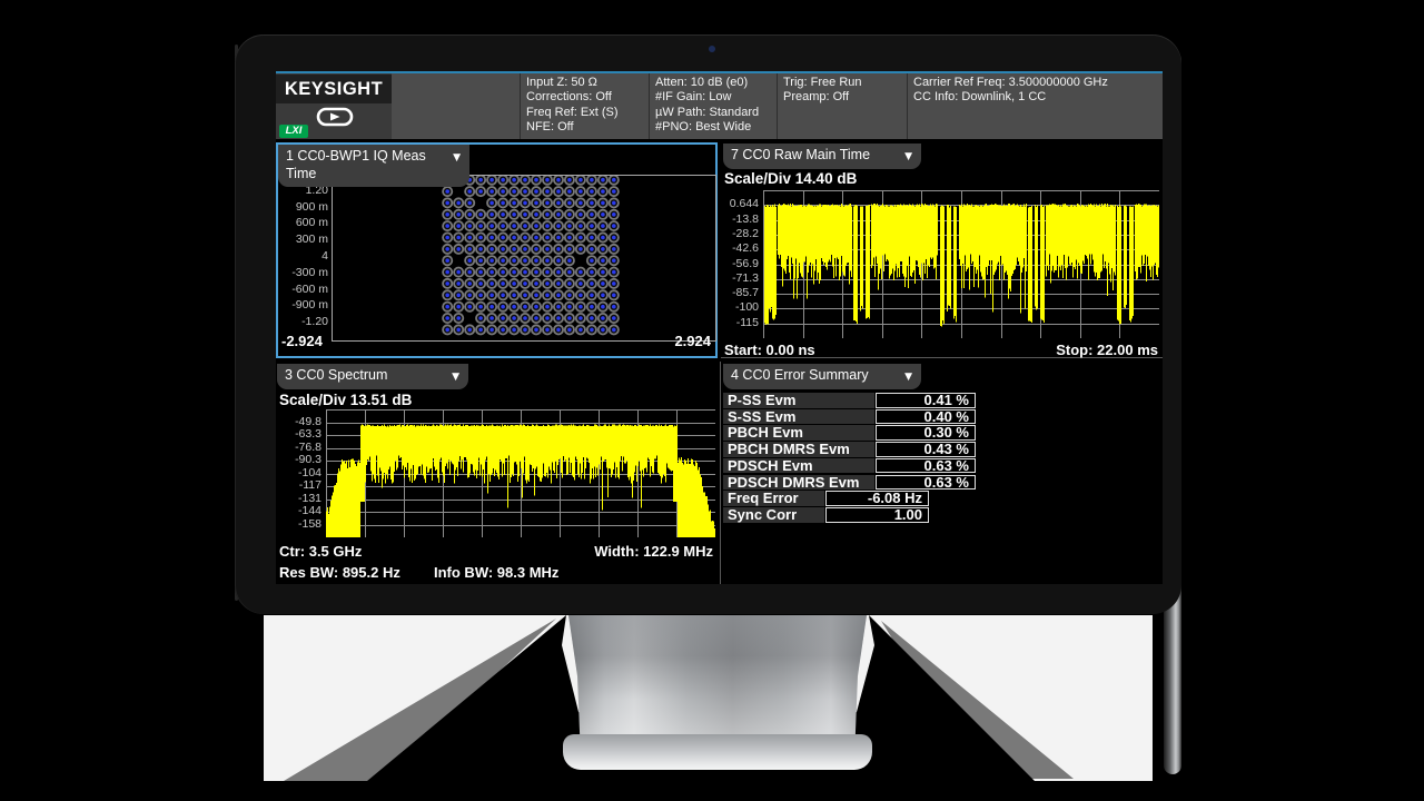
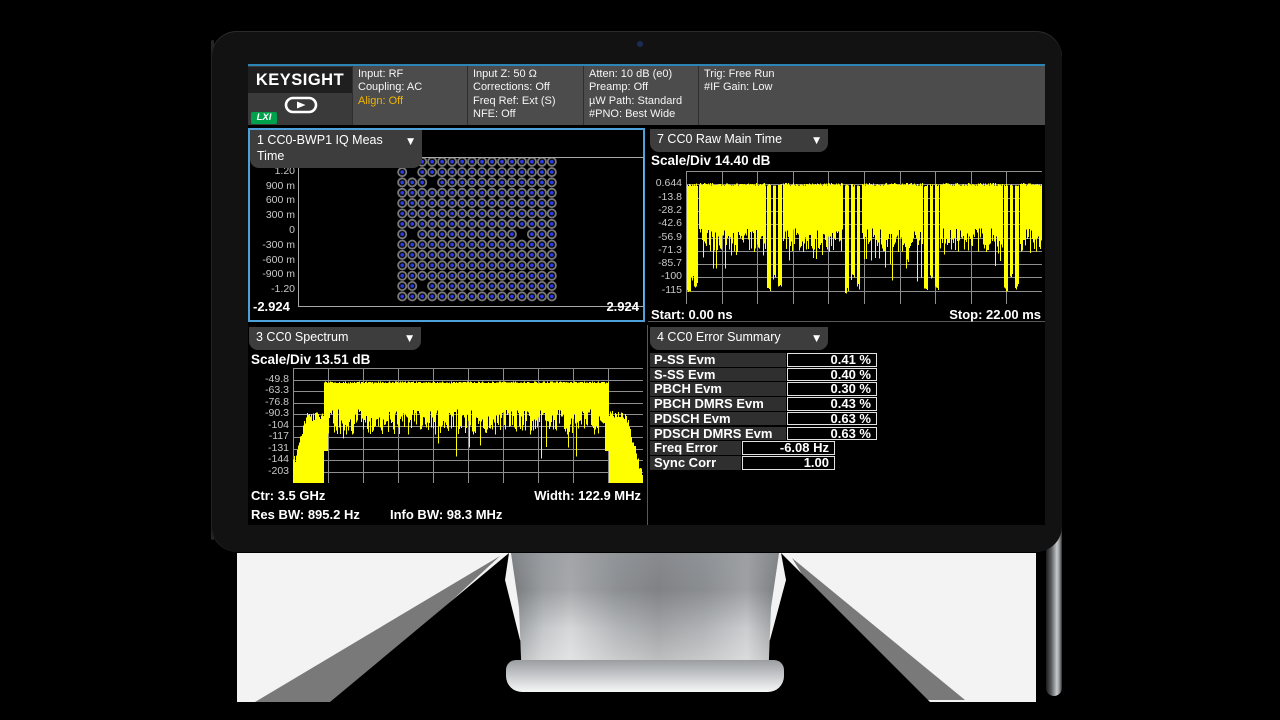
  KEYSIGHT
  LXI
+ Input: RF
+ Coupling: AC
+ Align: Off
  Input Z: 50 Ω
  Corrections: Off
  Freq Ref: Ext (S)
  NFE: Off
  Atten: 10 dB (e0)
- #IF Gain: Low
+ Preamp: Off
  µW Path: Standard
  #PNO: Best Wide
  Trig: Free Run
- Preamp: Off
+ #IF Gain: Low
- Carrier Ref Freq: 3.500000000 GHz
- CC Info: Downlink, 1 CC
  1 CC0-BWP1 IQ Meas Time
  ▼
  1.20
  900 m
  600 m
  300 m
- 4
+ 0
  -300 m
  -600 m
  -900 m
  -1.20
  -2.924
  2.924
  7 CC0 Raw Main Time
  ▼
  Scale/Div 14.40 dB
  0.644
  -13.8
  -28.2
  -42.6
  -56.9
  -71.3
  -85.7
  -100
  -115
  Start: 0.00 ns
  Stop: 22.00 ms
  3 CC0 Spectrum
  ▼
  Scale/Div 13.51 dB
  -49.8
  -63.3
  -76.8
  -90.3
  -104
  -117
  -131
  -144
- -158
+ -203
  Ctr: 3.5 GHz
  Width: 122.9 MHz
  Res BW: 895.2 Hz
  Info BW: 98.3 MHz
  4 CC0 Error Summary
  ▼
  P-SS Evm
  0.41 %
  S-SS Evm
  0.40 %
  PBCH Evm
  0.30 %
  PBCH DMRS Evm
  0.43 %
  PDSCH Evm
  0.63 %
  PDSCH DMRS Evm
  0.63 %
  Freq Error
  -6.08 Hz
  Sync Corr
  1.00
